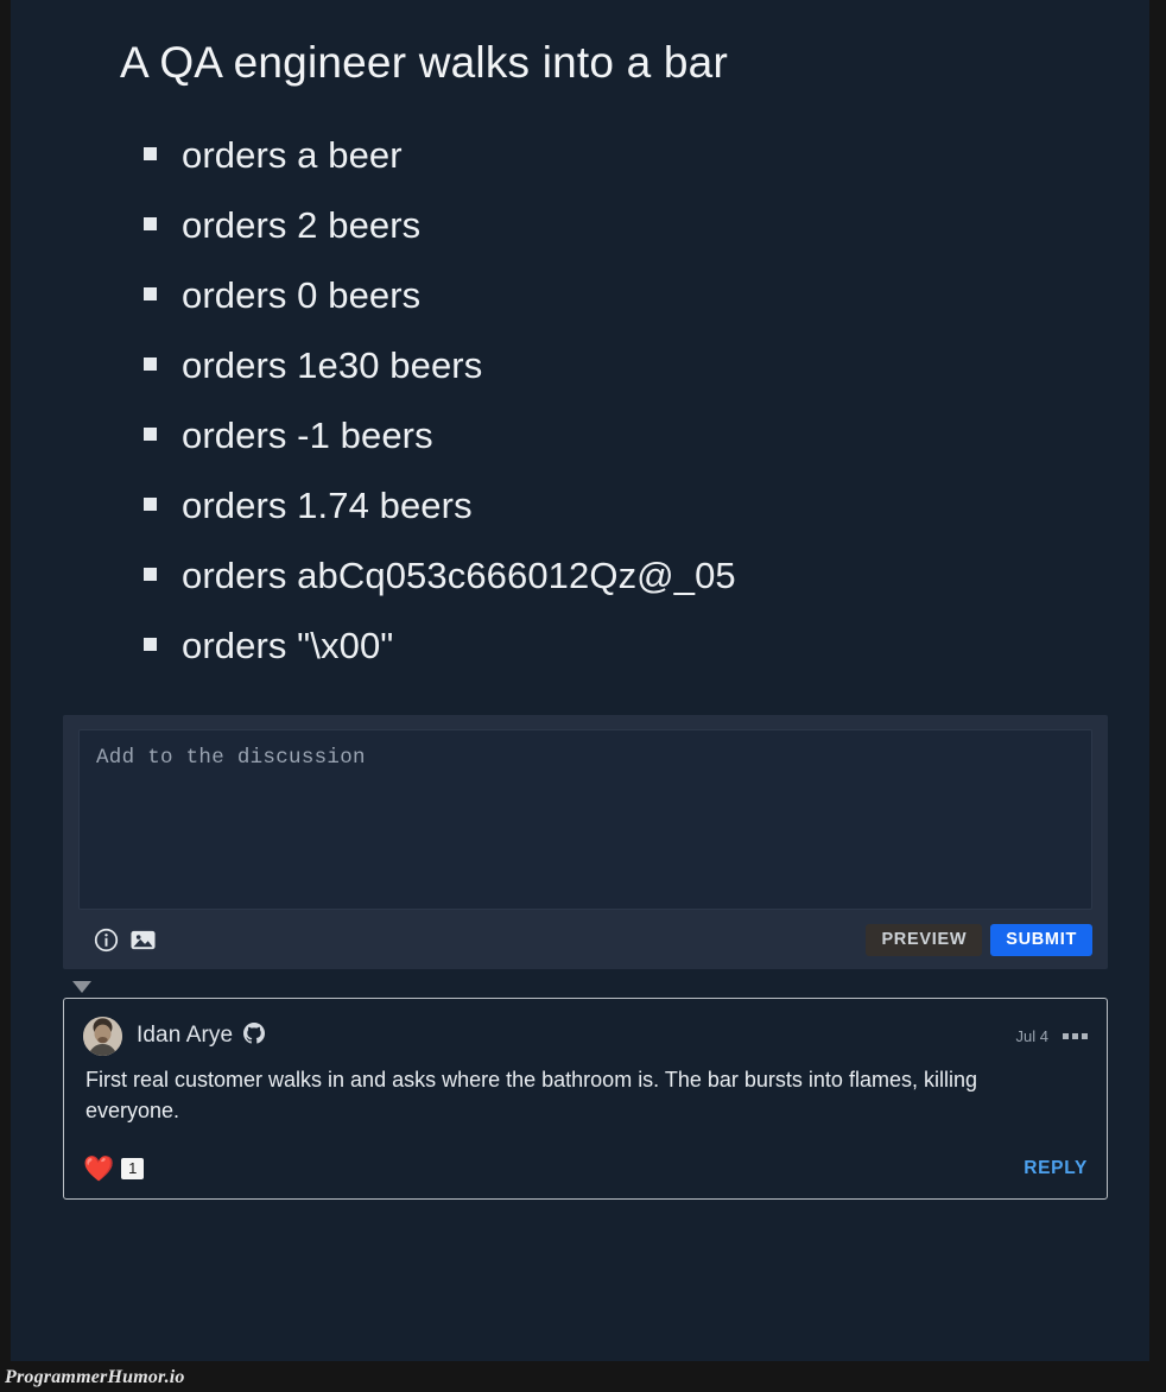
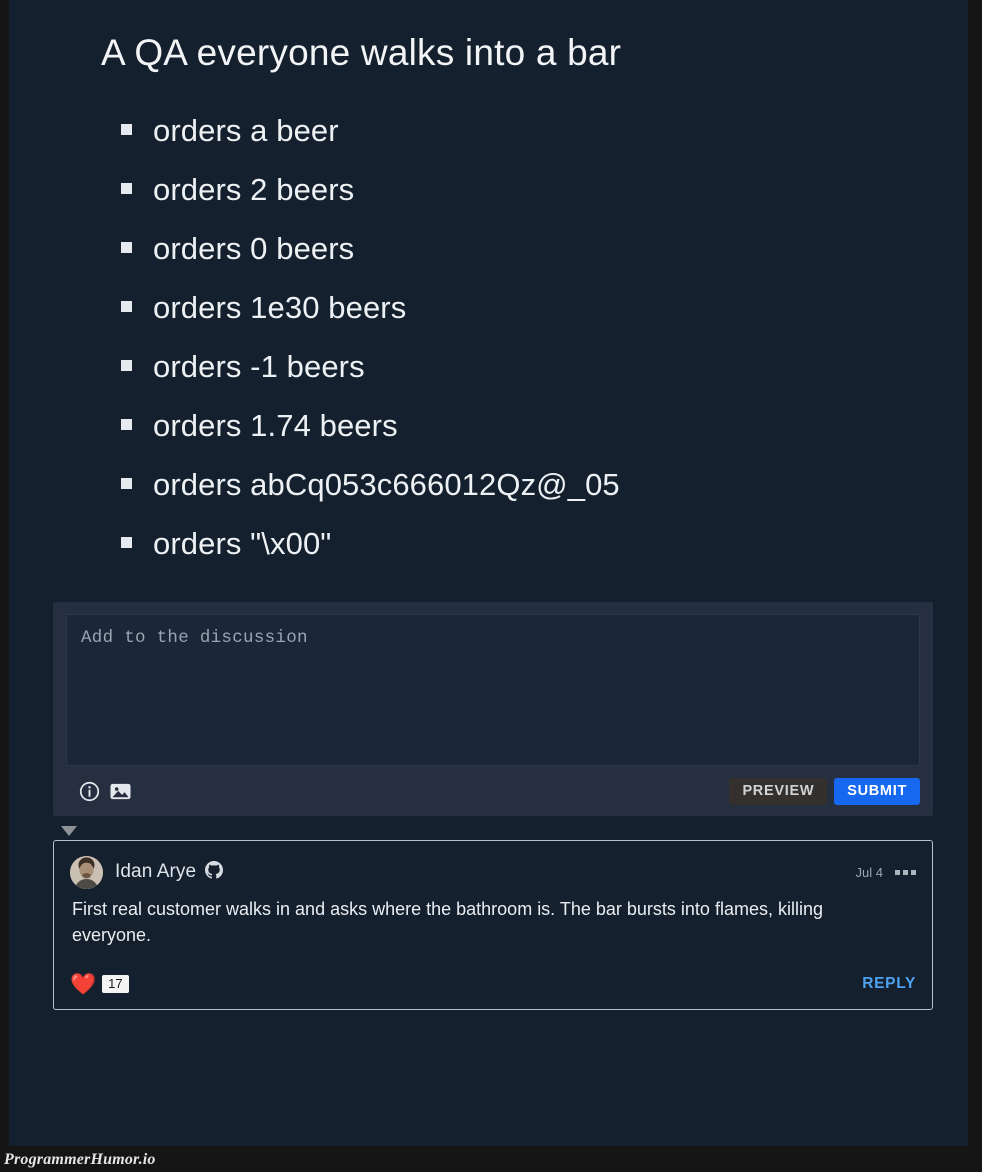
- A QA engineer walks into a bar
+ A QA everyone walks into a bar
  orders a beer
  orders 2 beers
  orders 0 beers
  orders 1e30 beers
  orders -1 beers
  orders 1.74 beers
  orders abCq053c666012Qz@_05
  orders "\x00"
  Add to the discussion
  PREVIEW
  SUBMIT
  Idan Arye
  Jul 4
  First real customer walks in and asks where the bathroom is. The bar bursts into flames, killing everyone.
  ❤️
- 1
+ 17
  REPLY
  ProgrammerHumor.io
